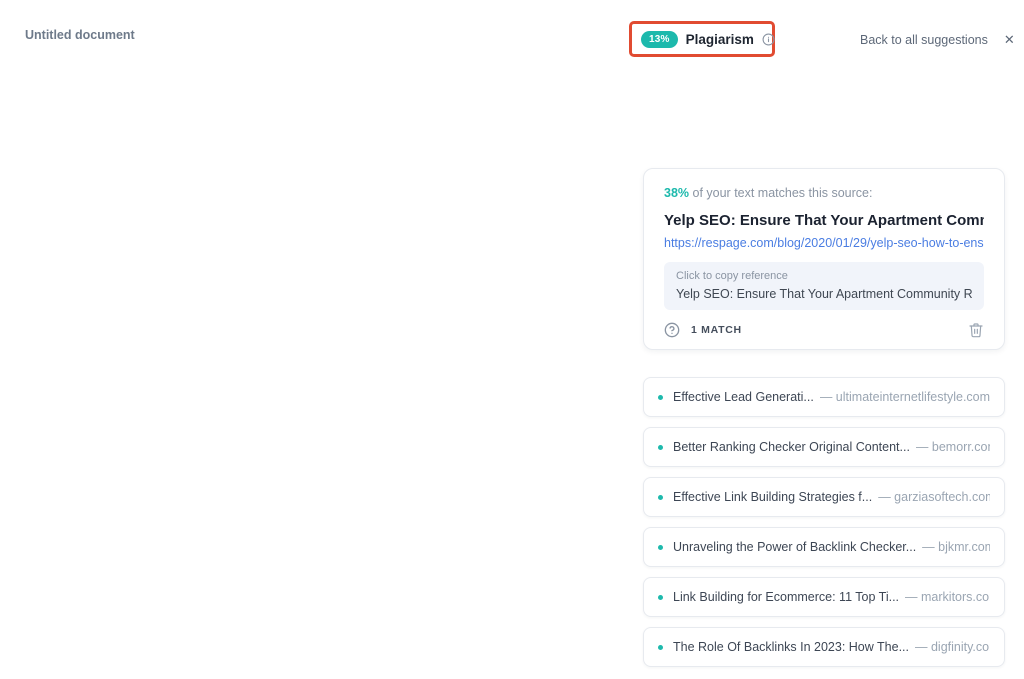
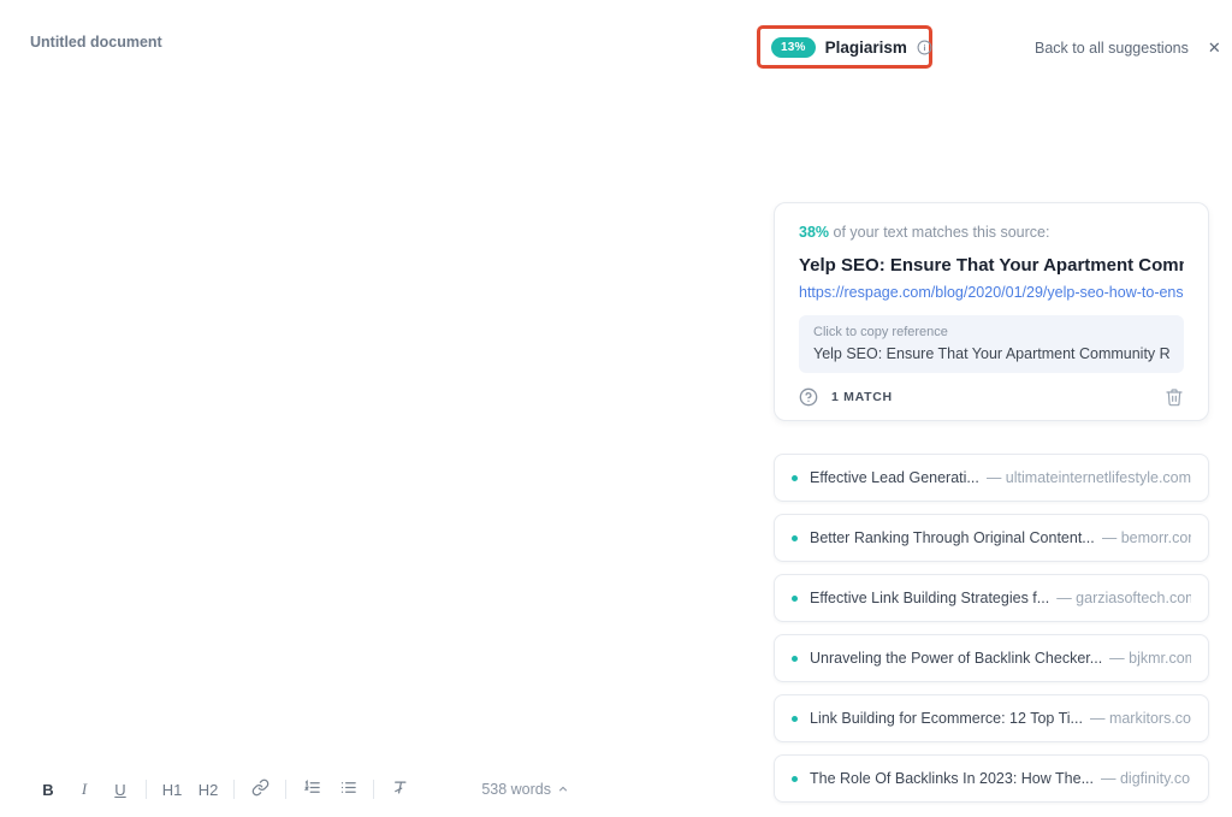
  Untitled document
  13%
  Plagiarism
  Back to all suggestions
  ✕
+ B
+ I
+ U
+ H1
+ H2
+ 538 words
  38% of your text matches this source:
  Yelp SEO: Ensure That Your Apartment Com
  https://respage.com/blog/2020/01/29/yelp-seo-how-to-ens
  Click to copy reference
  Yelp SEO: Ensure That Your Apartment Community R
  1 MATCH
  Effective Lead Generati...
  — ultimateinternetlifestyle.com
- Better Ranking Checker Original Content...
+ Better Ranking Through Original Content...
  — bemorr.co
  Effective Link Building Strategies f...
  — garziasoftech.co
  Unraveling the Power of Backlink Checker...
  — bjkmr.com
- Link Building for Ecommerce: 11 Top Ti...
+ Link Building for Ecommerce: 12 Top Ti...
  — markitors.co
  The Role Of Backlinks In 2023: How The...
  — digfinity.co
